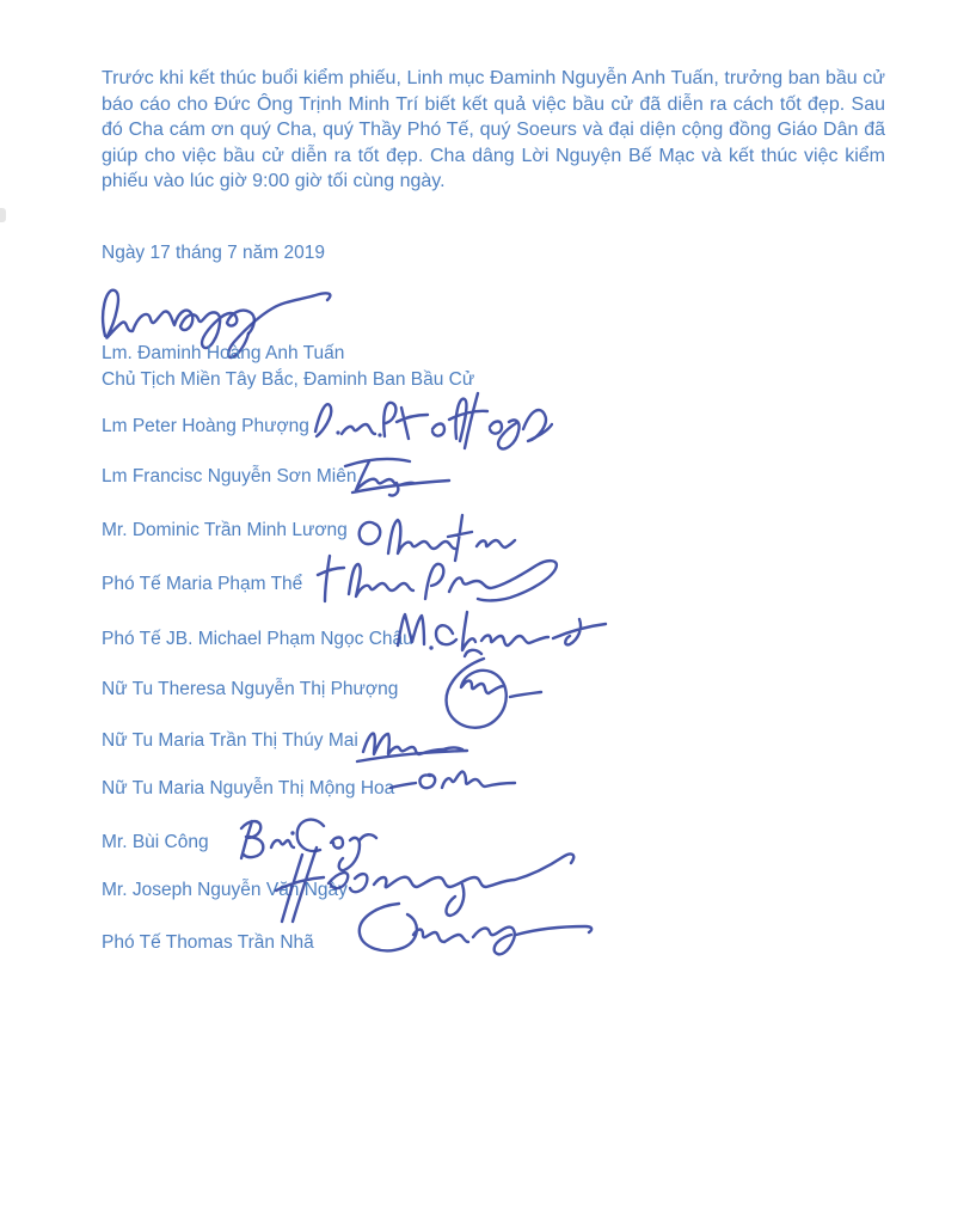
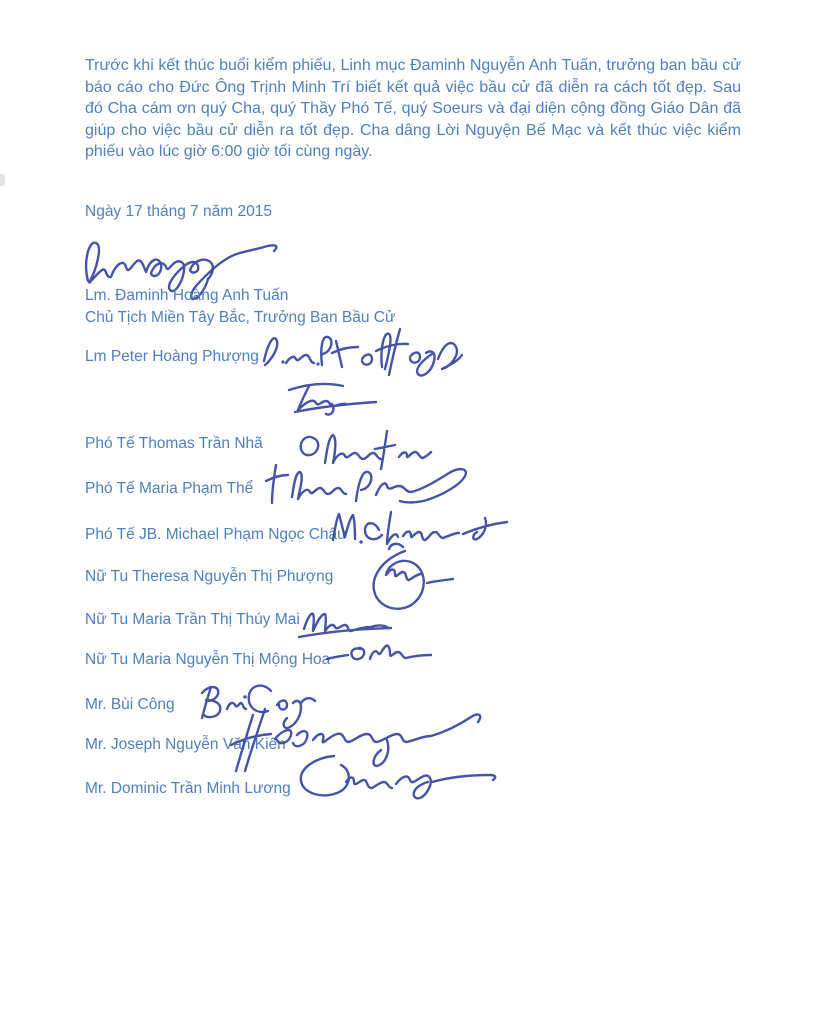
- Trước khi kết thúc buổi kiểm phiếu, Linh mục Đaminh Nguyễn Anh Tuấn, trưởng ban bầu cử báo cáo cho Đức Ông Trịnh Minh Trí biết kết quả việc bầu cử đã diễn ra cách tốt đẹp. Sau đó Cha cám ơn quý Cha, quý Thầy Phó Tế, quý Soeurs và đại diện cộng đồng Giáo Dân đã giúp cho việc bầu cử diễn ra tốt đẹp. Cha dâng Lời Nguyện Bế Mạc và kết thúc việc kiểm phiếu vào lúc giờ 9:00 giờ tối cùng ngày.
+ Trước khi kết thúc buổi kiểm phiếu, Linh mục Đaminh Nguyễn Anh Tuấn, trưởng ban bầu cử báo cáo cho Đức Ông Trịnh Minh Trí biết kết quả việc bầu cử đã diễn ra cách tốt đẹp. Sau đó Cha cám ơn quý Cha, quý Thầy Phó Tế, quý Soeurs và đại diện cộng đồng Giáo Dân đã giúp cho việc bầu cử diễn ra tốt đẹp. Cha dâng Lời Nguyện Bế Mạc và kết thúc việc kiểm phiếu vào lúc giờ 6:00 giờ tối cùng ngày.
- Ngày 17 tháng 7 năm 2019
+ Ngày 17 tháng 7 năm 2015
  Lm. Đaminh Hoàng Anh Tuấn
- Chủ Tịch Miền Tây Bắc, Đaminh Ban Bầu Cử
+ Chủ Tịch Miền Tây Bắc, Trưởng Ban Bầu Cử
  Lm Peter Hoàng Phượng
- Lm Francisc Nguyễn Sơn Miên
- Mr. Dominic Trần Minh Lương
+ Phó Tế Thomas Trần Nhã
  Phó Tế Maria Phạm Thể
  Phó Tế JB. Michael Phạm Ngọc Chu
  Nữ Tu Theresa Nguyễn Thị Phượng
  Nữ Tu Maria Trần Thị Thúy Mai
  Nữ Tu Maria Nguyễn Thị Mộng Ho
  Mr. Bùi Công
- Mr. Joseph Nguyễn Văn Ngày
+ Mr. Joseph Nguyễn Văn Kiên
- Phó Tế Thomas Trần Nhã
+ Mr. Dominic Trần Minh Lương
